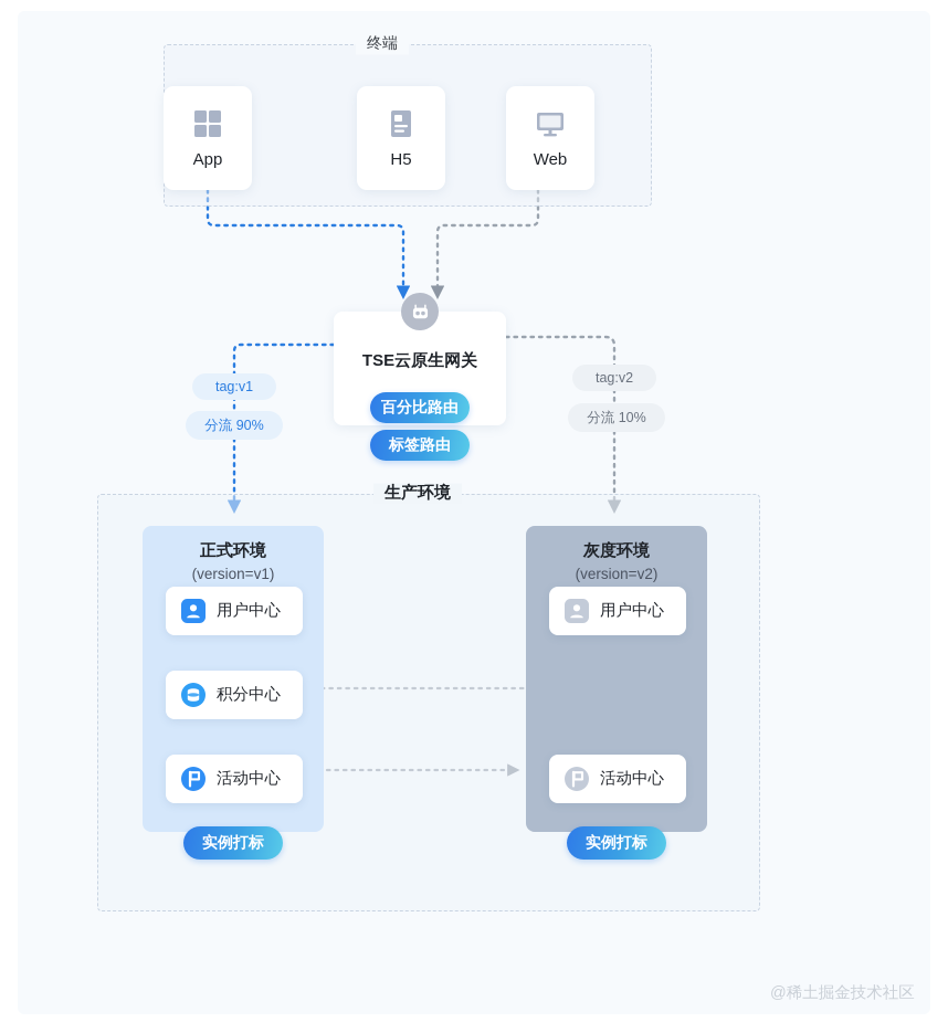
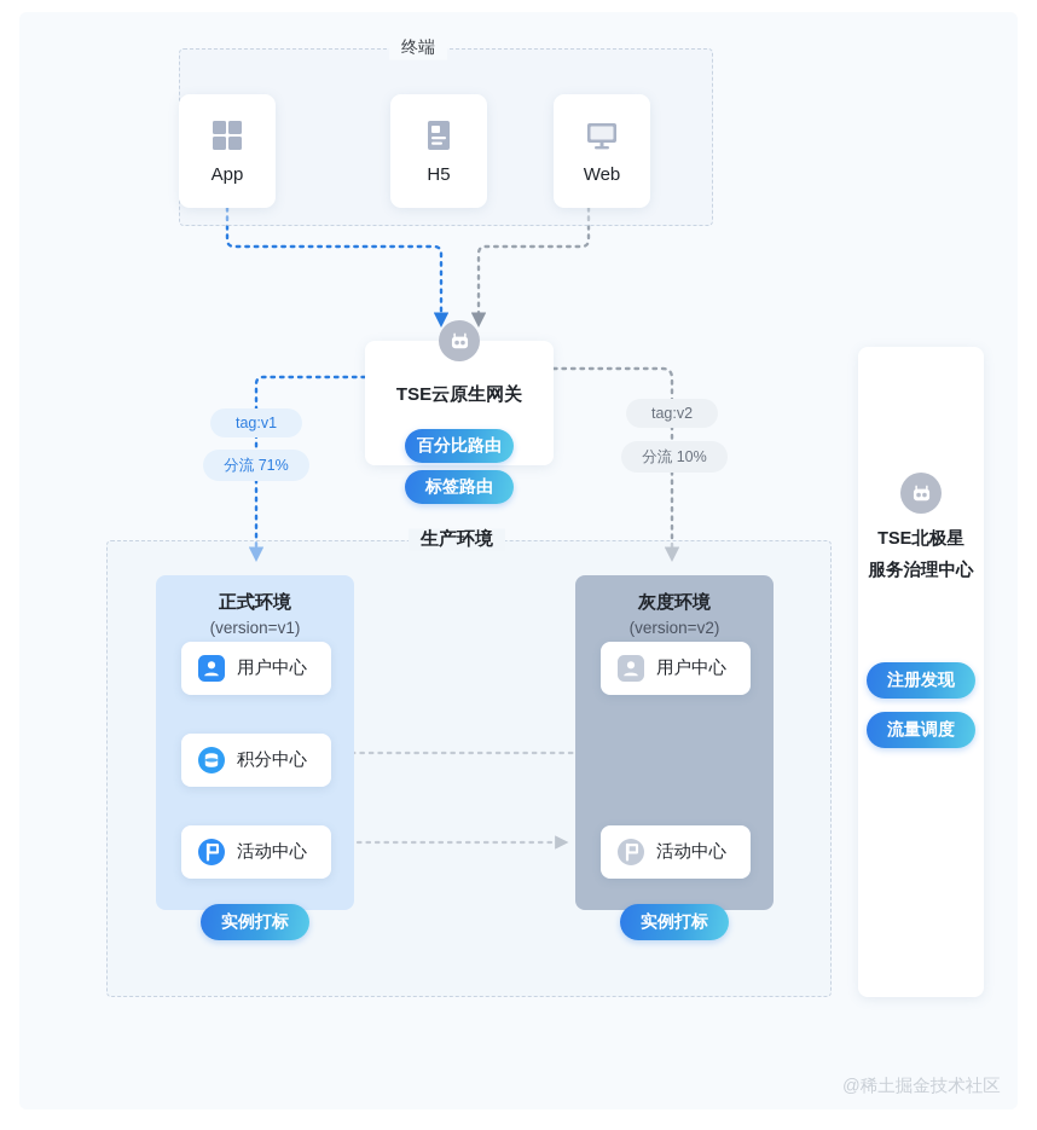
  终端
  App
  H5
  Web
  TSE云原生网关
  百分比路由
  标签路由
  tag:v1
- 分流 90%
+ 分流 71%
  tag:v2
  分流 10%
  生产环境
  正式环境
  (version=v1)
  用户中心
  积分中心
  活动中心
  实例打标
  灰度环境
  (version=v2)
  用户中心
  活动中心
  实例打标
+ TSE北极星
+ 服务治理中心
+ 注册发现
+ 流量调度
  @稀土掘金技术社区
